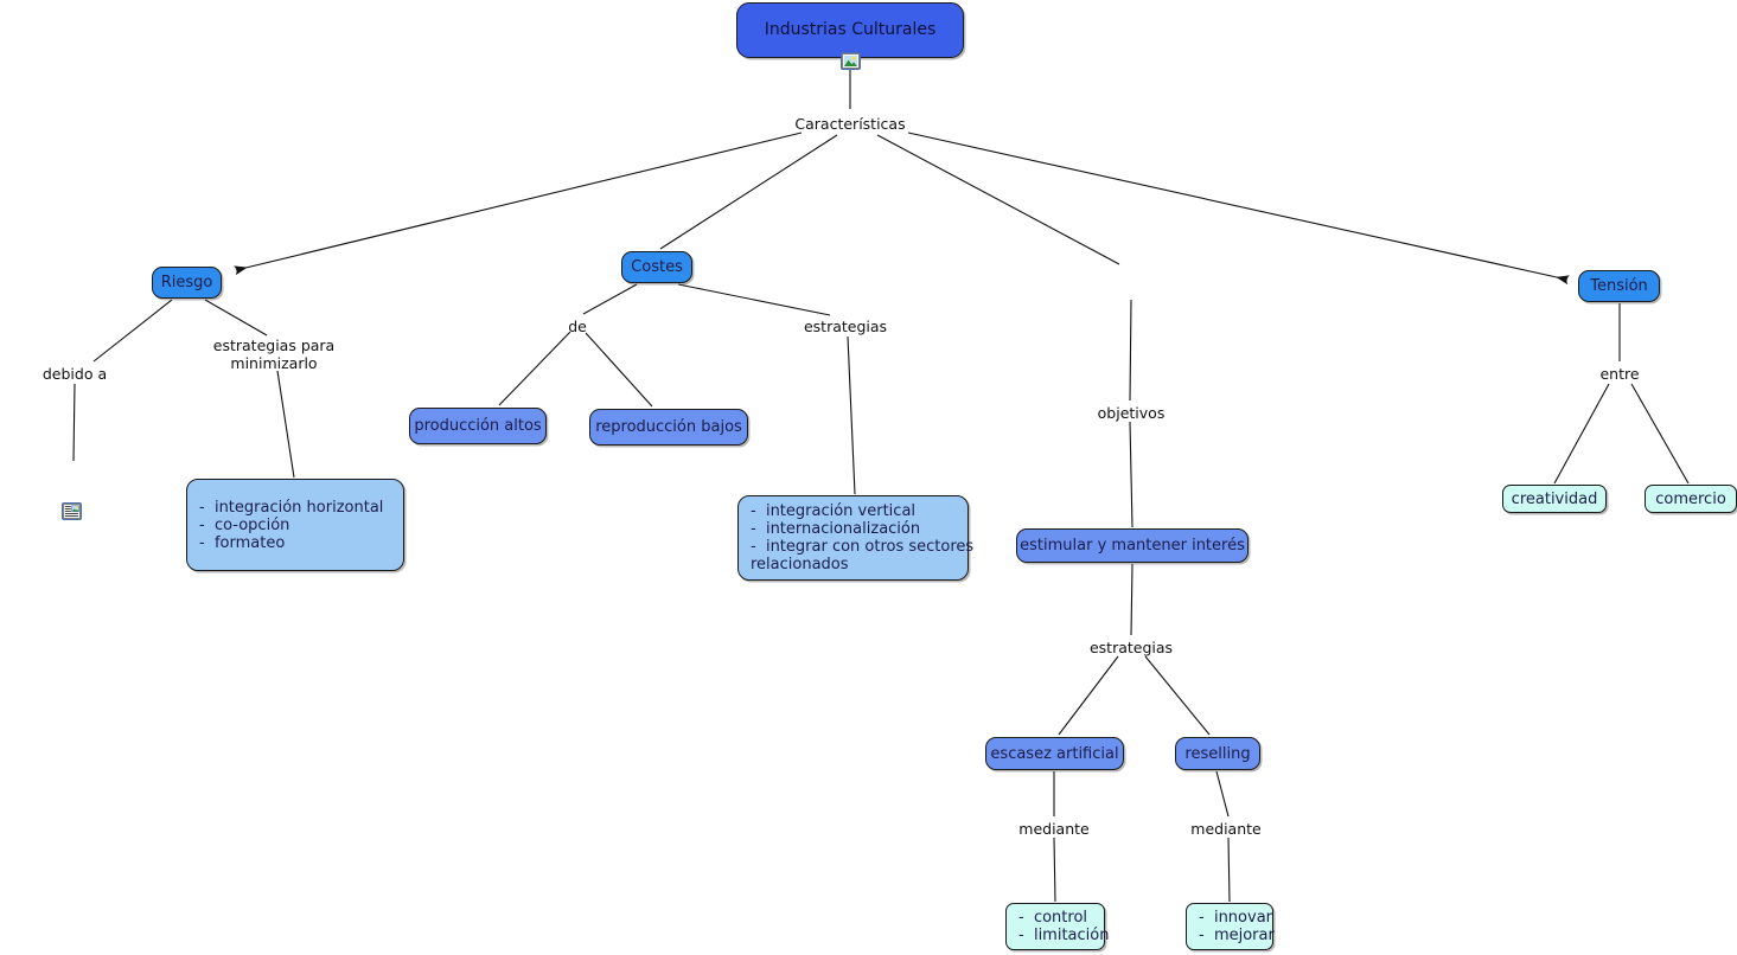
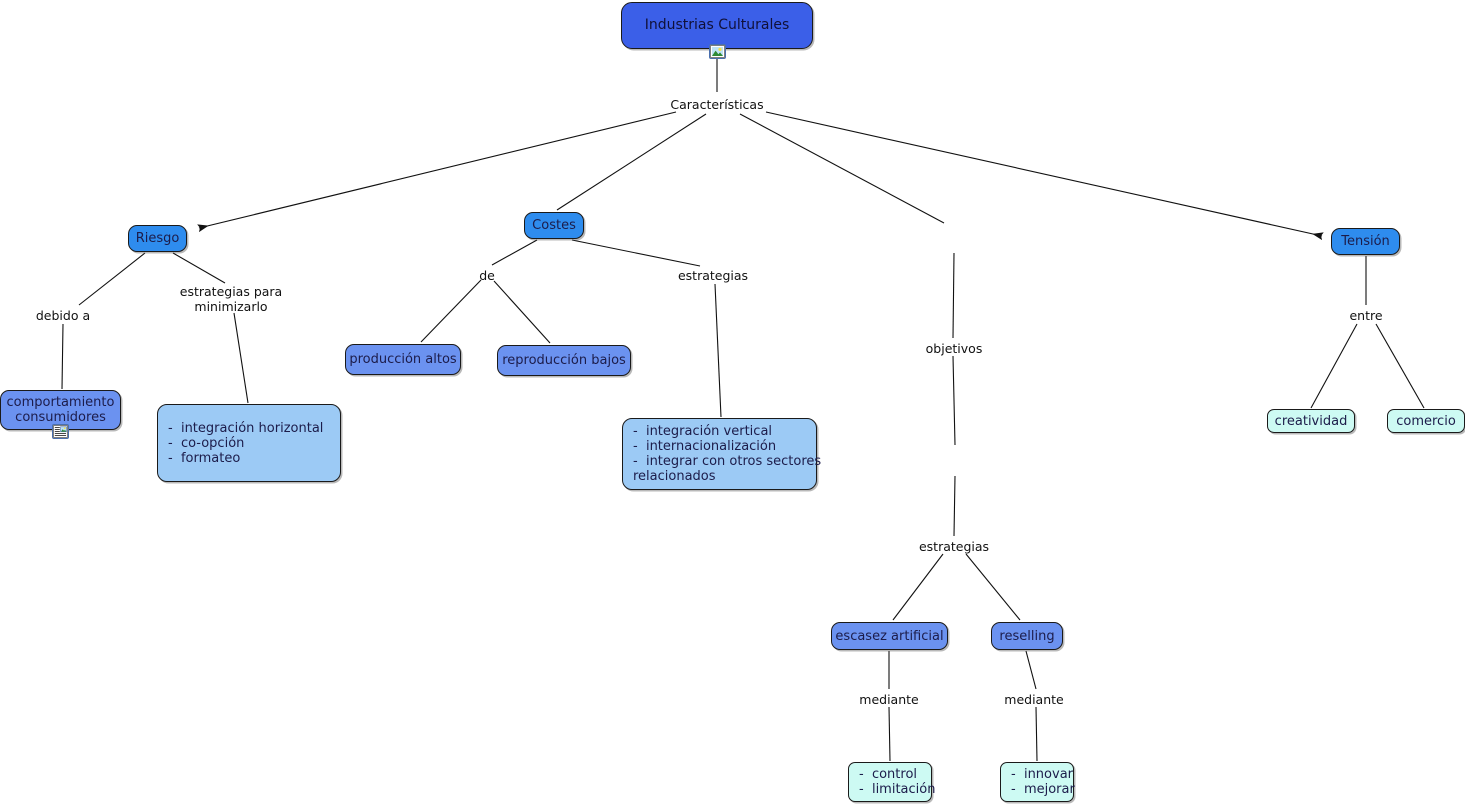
  Industrias Culturales
  Riesgo
  Costes
  Tensión
+ comportamiento
+ consumidores
  - integración horizontal
  - co-opción
  - formateo
  producción altos
  reproducción bajos
  - integración vertical
  - internacionalización
  - integrar con otros sectores
  relacionados
- estimular y mantener interés
  escasez artificial
  reselling
  - control
  - limitación
  - innovar
  - mejorar
  creatividad
  comercio
  Características
  debido a
  estrategias para
  minimizarlo
  de
  estrategias
  objetivos
  estrategias
  mediante
  mediante
  entre
